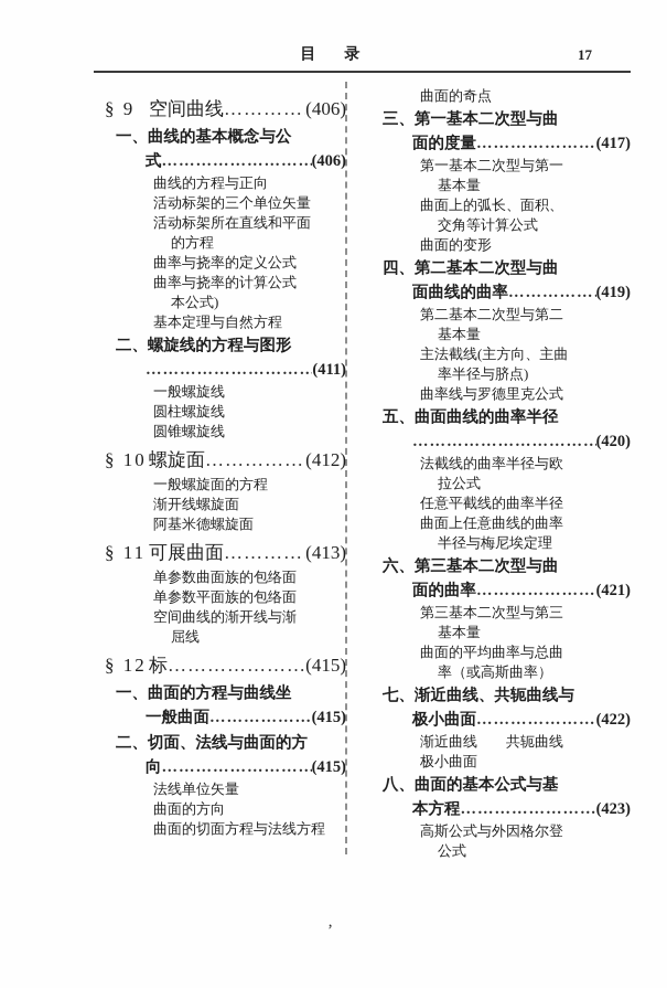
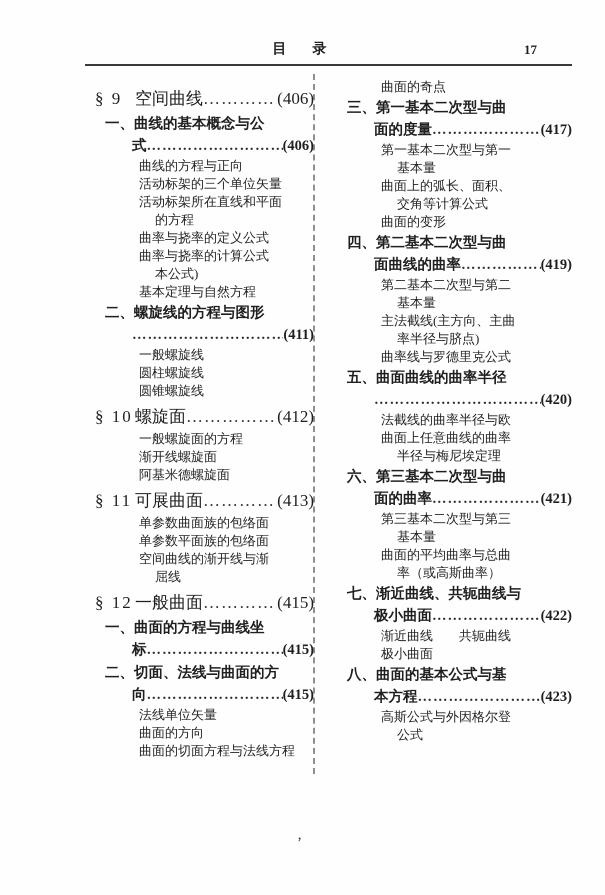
  目 录
  17
  § 9
  空间曲线
  (406)
  一、
  曲线的基本概念与公
  式
  (406)
  曲线的方程与正向
  活动标架的三个单位矢量
  活动标架所在直线和平面
  的方程
  曲率与挠率的定义公式
  曲率与挠率的计算公式
  本公式)
  基本定理与自然方程
  二、
  螺旋线的方程与图形
  (411)
  一般螺旋线
  圆柱螺旋线
  圆锥螺旋线
  § 10
  螺旋面
  (412)
  一般螺旋面的方程
  渐开线螺旋面
  阿基米德螺旋面
  § 11
  可展曲面
  (413)
  单参数曲面族的包络面
  单参数平面族的包络面
  空间曲线的渐开线与渐
  屈线
  § 12
- 标
+ 一般曲面
  (415)
  一、
  曲面的方程与曲线坐
- 一般曲面
+ 标
  (415)
  二、
  切面、法线与曲面的方
  向
  (415)
  法线单位矢量
  曲面的方向
  曲面的切面方程与法线方程
  曲面的奇点
  三、
  第一基本二次型与曲
  面的度量
  (417)
  第一基本二次型与第一
  基本量
  曲面上的弧长、面积、
  交角等计算公式
  曲面的变形
  四、
  第二基本二次型与曲
  面曲线的曲率
  (419)
  第二基本二次型与第二
  基本量
  主法截线(主方向、主曲
  率半径与脐点)
  曲率线与罗德里克公式
  五、
  曲面曲线的曲率半径
  (420)
  法截线的曲率半径与欧
- 拉公式
- 任意平截线的曲率半径
  曲面上任意曲线的曲率
  半径与梅尼埃定理
  六、
  第三基本二次型与曲
  面的曲率
  (421)
  第三基本二次型与第三
  基本量
  曲面的平均曲率与总曲
  率（或高斯曲率）
  七、
  渐近曲线、共轭曲线与
  极小曲面
  (422)
  渐近曲线 共轭曲线
  极小曲面
  八、
  曲面的基本公式与基
  本方程
  (423)
  高斯公式与外因格尔登
  公式
  ’
